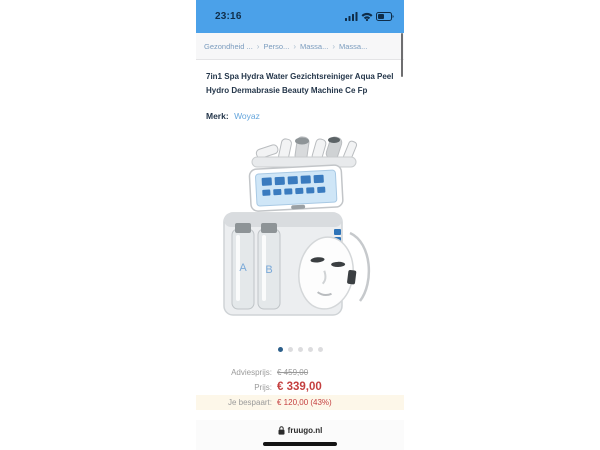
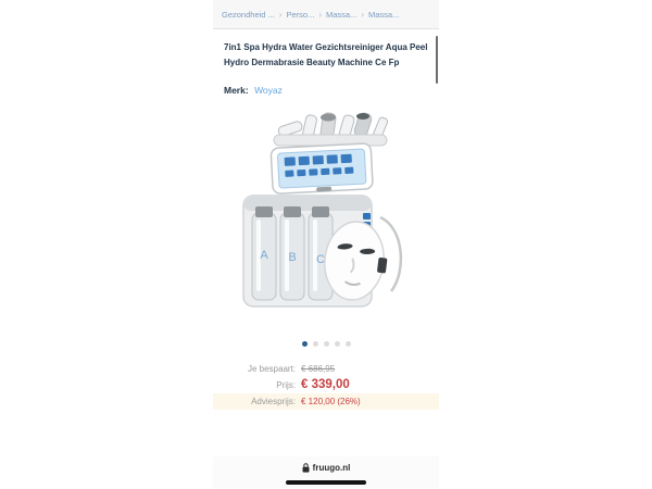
- 23:16
  Gezondheid ...
  ›
  Perso...
  ›
  Massa...
  ›
  Massa...
  7in1 Spa Hydra Water Gezichtsreiniger Aqua Peel Hydro Dermabrasie Beauty Machine Ce Fp
  Merk: Woyaz
  A
  B
+ C
- Adviesprijs:
+ Je bespaart:
- € 459,00
+ € 686,95
  Prijs:
  € 339,00
- Je bespaart:
+ Adviesprijs:
- € 120,00 (43%)
+ € 120,00 (26%)
  fruugo.nl
